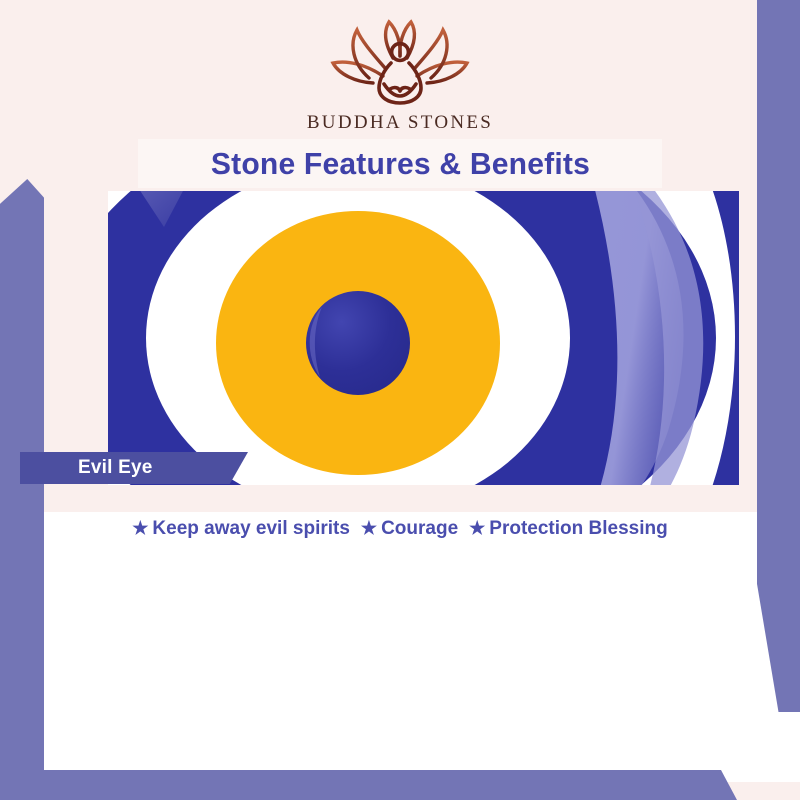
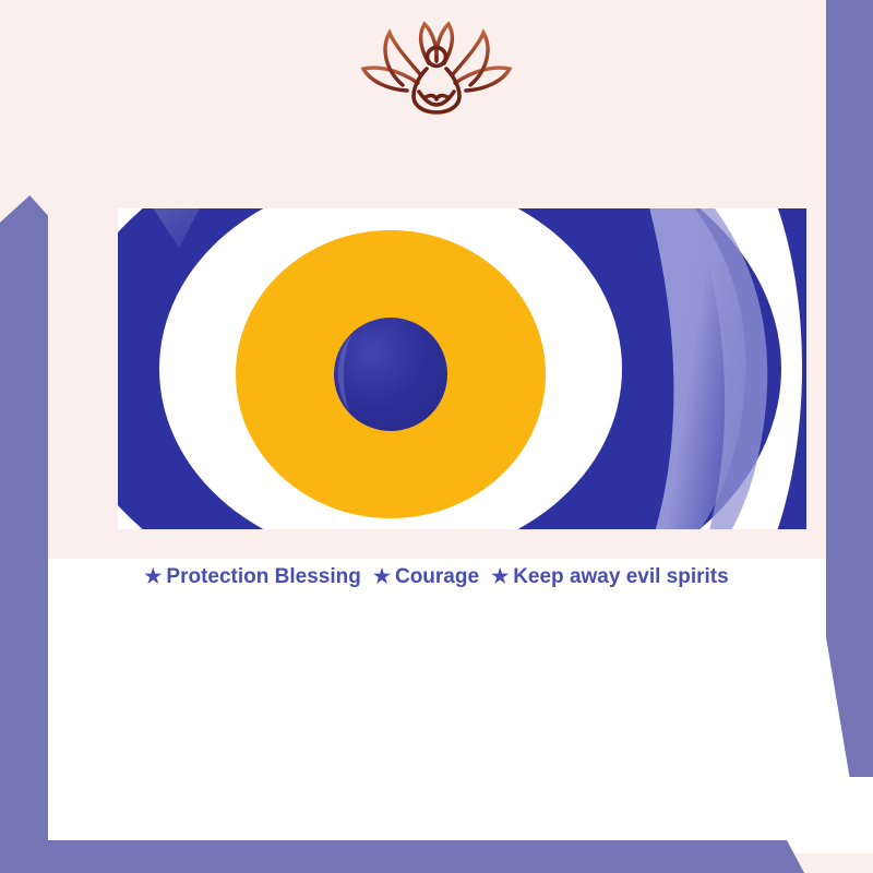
- BUDDHA STONES
- Stone Features & Benefits
- Evil Eye
  ★
- Keep away evil spirits
+ Protection Blessing
  ★
  Courage
  ★
- Protection Blessing
+ Keep away evil spirits
